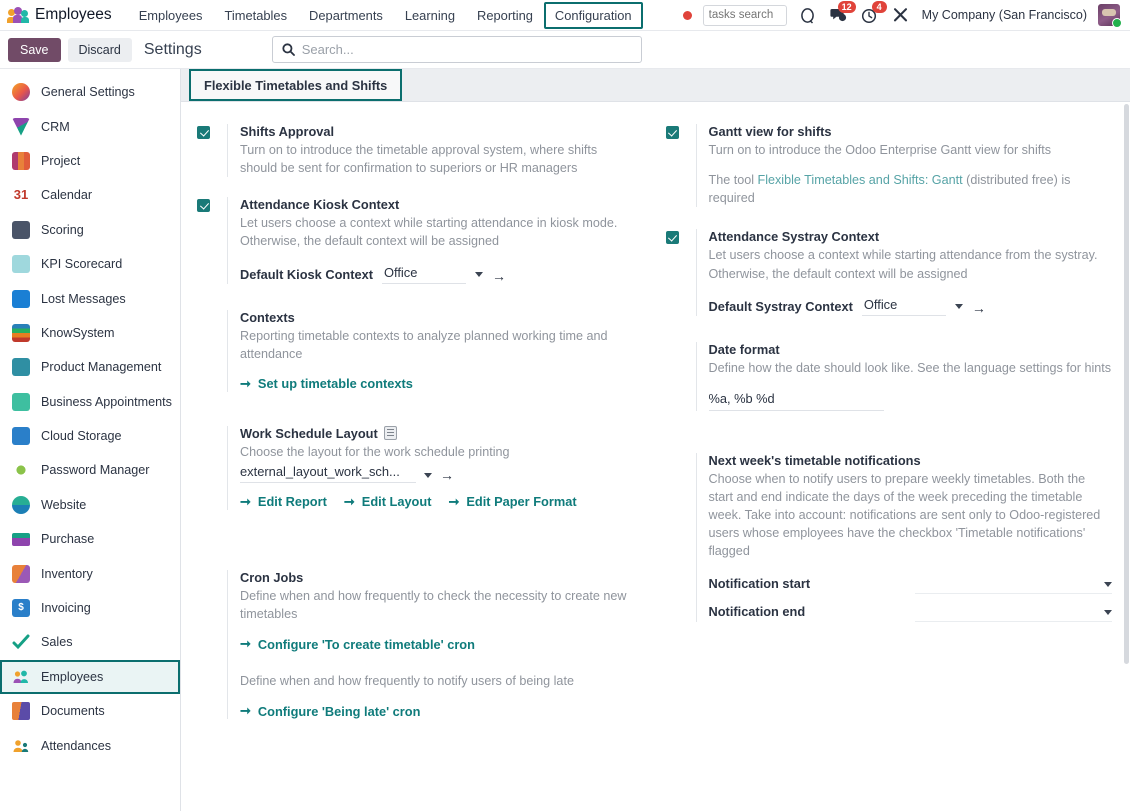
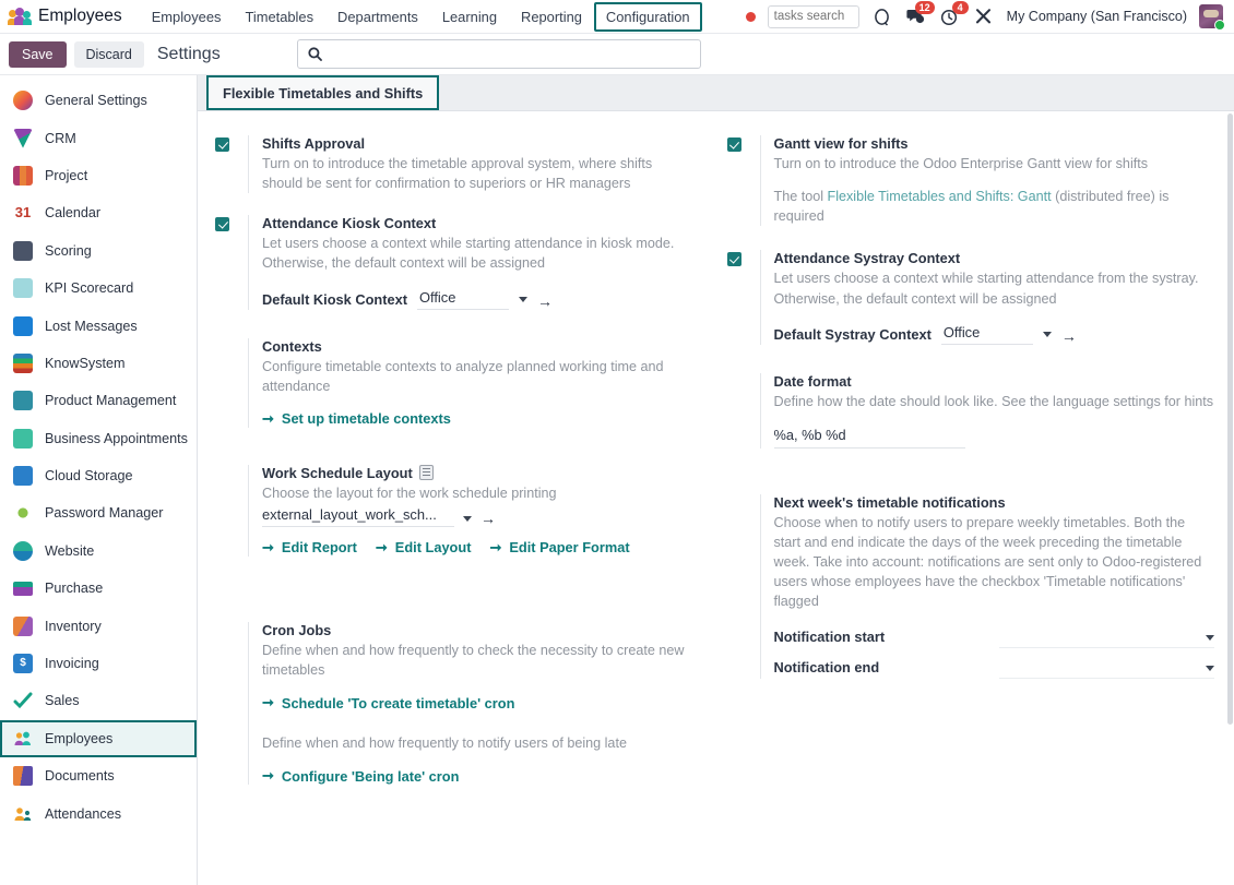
  Employees
  Employees
  Timetables
  Departments
  Learning
  Reporting
  Configuration
  tasks search
  12
  4
  My Company (San Francisco)
  Save
  Discard
  Settings
- Search...
  General Settings
  CRM
  Project
  31
  Calendar
  Scoring
  KPI Scorecard
  Lost Messages
  KnowSystem
  Product Management
  Business Appointments
  Cloud Storage
  Password Manager
  Website
  Purchase
  Inventory
  $
  Invoicing
  Sales
  Employees
  Documents
  Attendances
  Flexible Timetables and Shifts
  Shifts Approval
  Turn on to introduce the timetable approval system, where shifts should be sent for confirmation to superiors or HR managers
  Attendance Kiosk Context
  Let users choose a context while starting attendance in kiosk mode. Otherwise, the default context will be assigned
  Default Kiosk Context
  Office
  →
  Contexts
- Reporting timetable contexts to analyze planned working time and attendance
+ Configure timetable contexts to analyze planned working time and attendance
  ➞
  Set up timetable contexts
  Work Schedule Layout
  Choose the layout for the work schedule printing
  external_layout_work_sch...
  →
  ➞
  Edit Report
  ➞
  Edit Layout
  ➞
  Edit Paper Format
  Cron Jobs
  Define when and how frequently to check the necessity to create new timetables
  ➞
- Configure 'To create timetable' cron
+ Schedule 'To create timetable' cron
  Define when and how frequently to notify users of being late
  ➞
  Configure 'Being late' cron
  Gantt view for shifts
  Turn on to introduce the Odoo Enterprise Gantt view for shifts
  The tool Flexible Timetables and Shifts: Gantt (distributed free) is required
  Attendance Systray Context
  Let users choose a context while starting attendance from the systray. Otherwise, the default context will be assigned
  Default Systray Context
  Office
  →
  Date format
  Define how the date should look like. See the language settings for hints
  %a, %b %d
  Next week's timetable notifications
  Choose when to notify users to prepare weekly timetables. Both the start and end indicate the days of the week preceding the timetable week. Take into account: notifications are sent only to Odoo-registered users whose employees have the checkbox 'Timetable notifications' flagged
  Notification start
  Notification end
